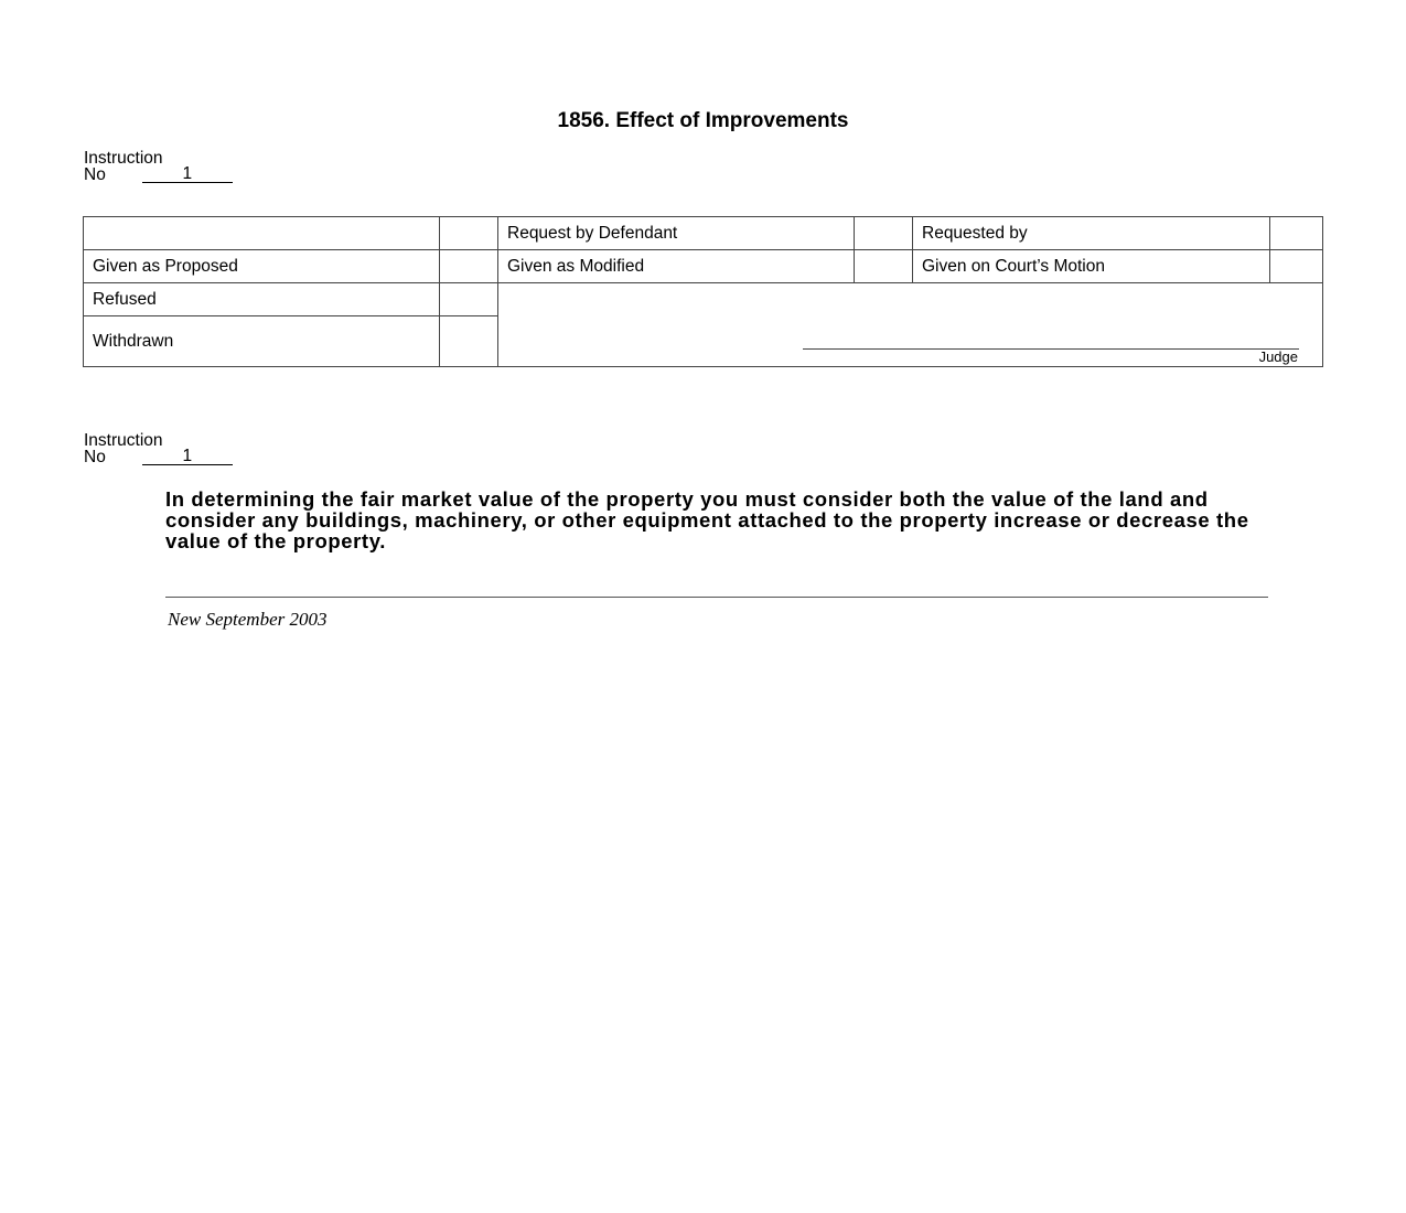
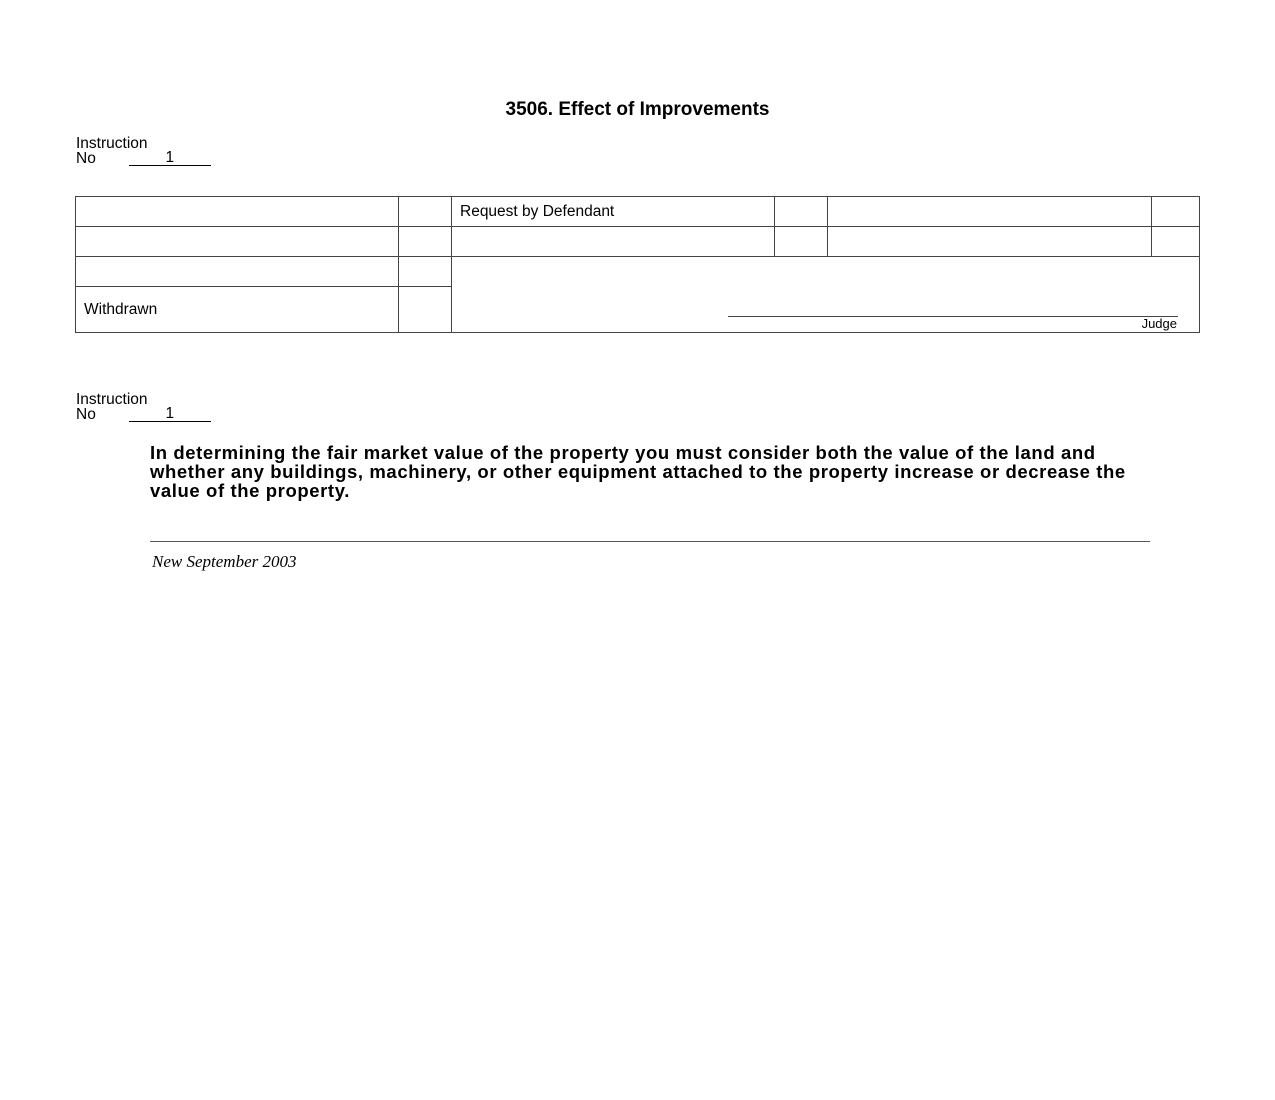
- 1856. Effect of Improvements
+ 3506. Effect of Improvements
  Instruction
  No
  1
  Request by Defendant
- Requested by
- Given as Proposed
- Given as Modified
- Given on Court’s Motion
- Refused
  Withdrawn
  Judge
  Instruction
  No
  1
- In determining the fair market value of the property you must consider both the value of the land and consider any buildings, machinery, or other equipment attached to the property increase or decrease the value of the property.
+ In determining the fair market value of the property you must consider both the value of the land and whether any buildings, machinery, or other equipment attached to the property increase or decrease the value of the property.
  New September 2003
